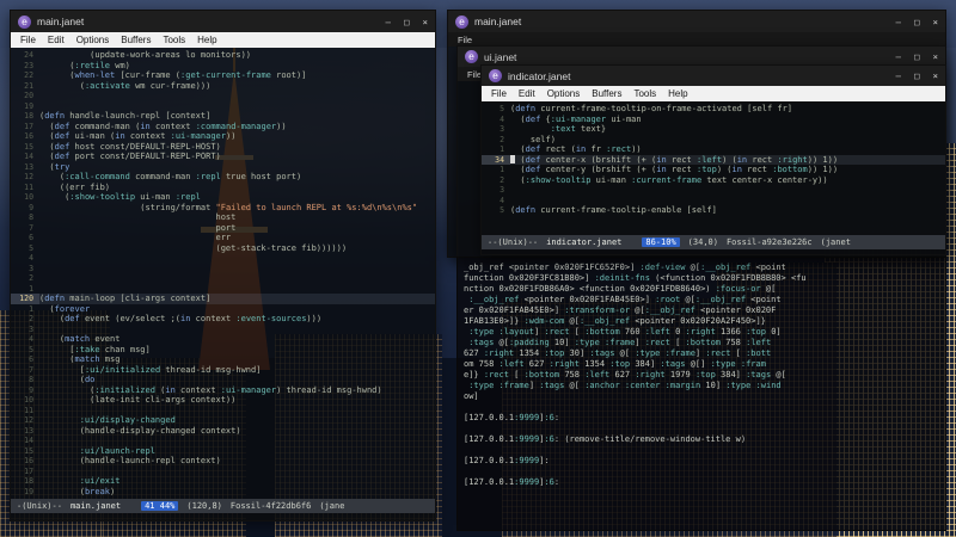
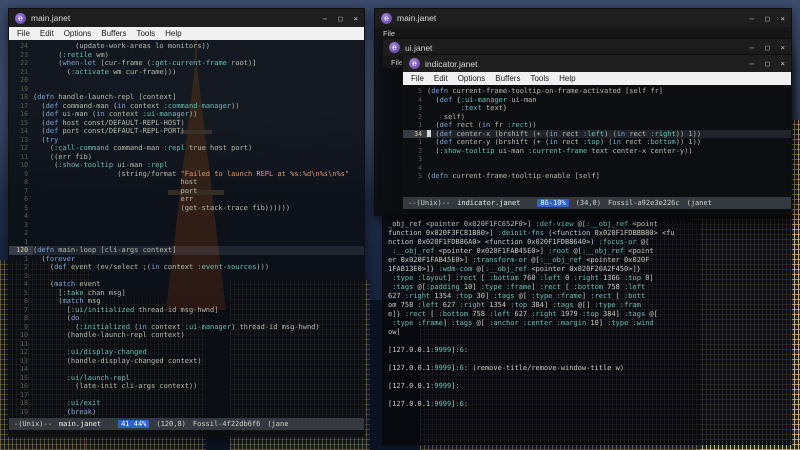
  e
  main.janet
  –
  □
  ×
  File
  e
  ui.janet
  –
  □
  ×
  File
  _obj_ref <pointer 0x020F1FC652F0>] :def-view @[:__obj_ref <point
  function 0x020F3FC81B80>] :deinit-fns (<function 0x020F1FDB8B80> <fu
  nction 0x020F1FDB86A0> <function 0x020F1FDB8640>) :focus-or @[
  :__obj_ref <pointer 0x020F1FAB45E0>] :root @[:__obj_ref <point
  er 0x020F1FAB45E0>] :transform-or @[:__obj_ref <pointer 0x020F
  1FAB13E0>]} :wdm-com @[:__obj_ref <pointer 0x020F20A2F450>]}
  :type :layout] :rect [ :bottom 760 :left 0 :right 1366 :top 0]
  :tags @[:padding 10] :type :frame] :rect [ :bottom 758 :left
  627 :right 1354 :top 30] :tags @[ :type :frame] :rect [ :bott
  om 758 :left 627 :right 1354 :top 384] :tags @[] :type :fram
  e]} :rect [ :bottom 758 :left 627 :right 1979 :top 384] :tags @[
  :type :frame] :tags @[ :anchor :center :margin 10] :type :wind
  ow]
  [127.0.0.1:9999]:6:
  [127.0.0.1:9999]:6: (remove-title/remove-window-title w)
  [127.0.0.1:9999]:
  [127.0.0.1:9999]:6:
  e
  indicator.janet
  –
  □
  ×
  File
  Edit
  Options
  Buffers
  Tools
  Help
  5
  (defn current-frame-tooltip-on-frame-activated [self fr]
  4
  (def {:ui-manager ui-man
  3
  :text text}
  2
  self)
  1
  (def rect (in fr :rect))
  34
  (def center-x (brshift (+ (in rect :left) (in rect :right)) 1))
  1
  (def center-y (brshift (+ (in rect :top) (in rect :bottom)) 1))
  2
  (:show-tooltip ui-man :current-frame text center-x center-y))
  3
  4
  5
  (defn current-frame-tooltip-enable [self]
  --(Unix)--
  indicator.janet
  86-10%
  (34,0)
  Fossil-a92e3e226c
  (janet
  e
  main.janet
  –
  □
  ×
  File
  Edit
  Options
  Buffers
  Tools
  Help
  24
  (update-work-areas lo monitors))
  23
  (:retile wm)
  22
  (when-let [cur-frame (:get-current-frame root)]
  21
  (:activate wm cur-frame)))
  20
  19
  18
  (defn handle-launch-repl [context]
  17
  (def command-man (in context :command-manager))
  16
  (def ui-man (in context :ui-manager))
  15
  (def host const/DEFAULT-REPL-HOST)
  14
  (def port const/DEFAULT-REPL-PORT)
  13
  (try
  12
  (:call-command command-man :repl true host port)
  11
  ((err fib)
  10
  (:show-tooltip ui-man :repl
  9
  (string/format "Failed to launch REPL at %s:%d\n%s\n%s"
  8
  host
  7
  port
  6
  err
  5
  (get-stack-trace fib))))))
  4
  3
  2
  1
  120
  (defn main-loop [cli-args context]
  1
  (forever
  2
  (def event (ev/select ;(in context :event-sources)))
  3
  4
  (match event
  5
  [:take chan msg]
  6
  (match msg
  7
  [:ui/initialized thread-id msg-hwnd]
  8
  (do
  9
  (:initialized (in context :ui-manager) thread-id msg-hwnd)
  10
- (late-init cli-args context))
+ (handle-launch-repl context)
  11
  12
  :ui/display-changed
  13
  (handle-display-changed context)
  14
  15
  :ui/launch-repl
  16
- (handle-launch-repl context)
+ (late-init cli-args context))
  17
  18
  :ui/exit
  19
  (break)
  -(Unix)--
  main.janet
  41 44%
  (120,8)
  Fossil-4f22db6f6
  (jane
